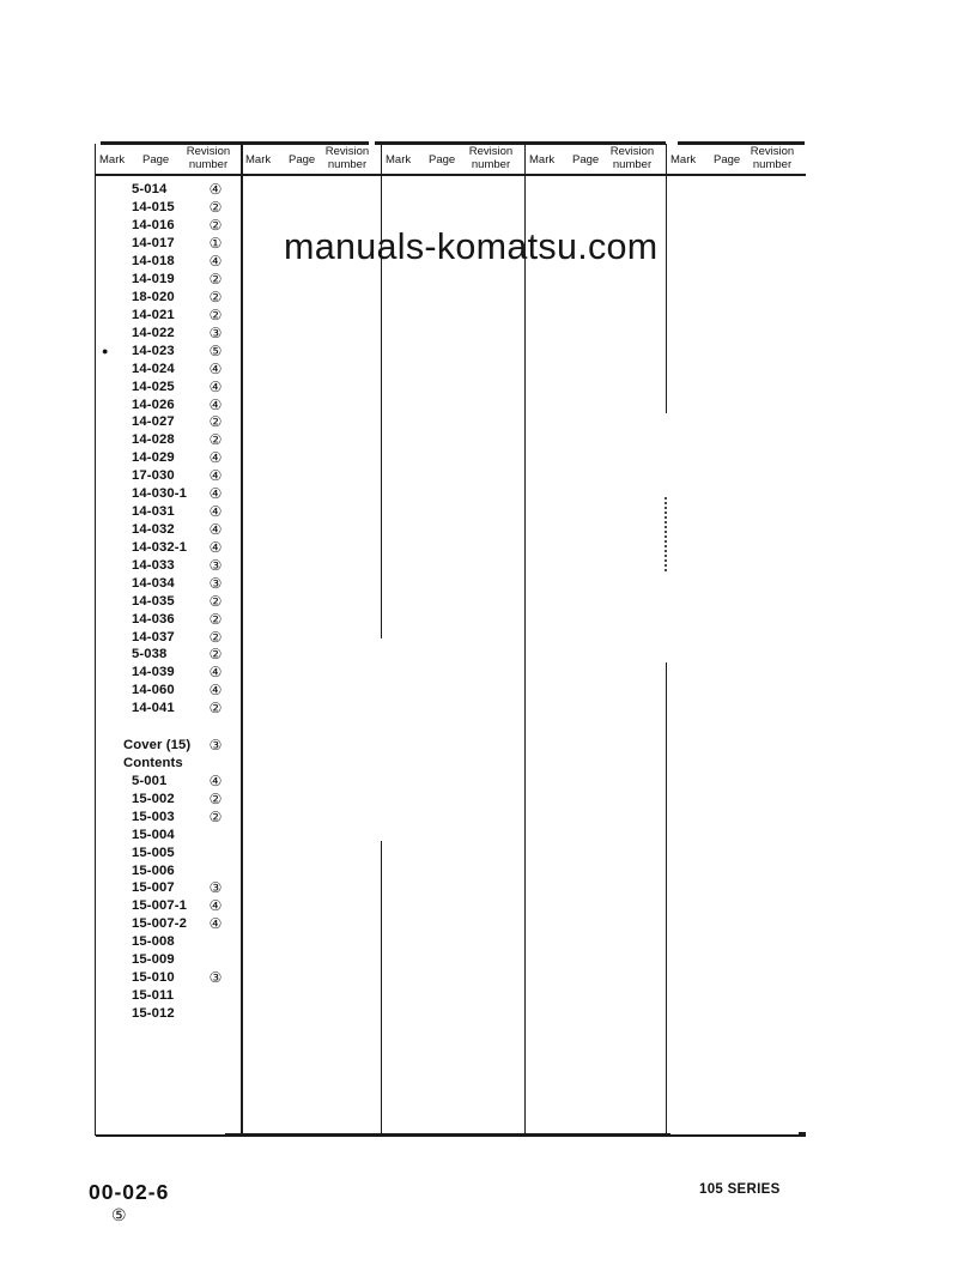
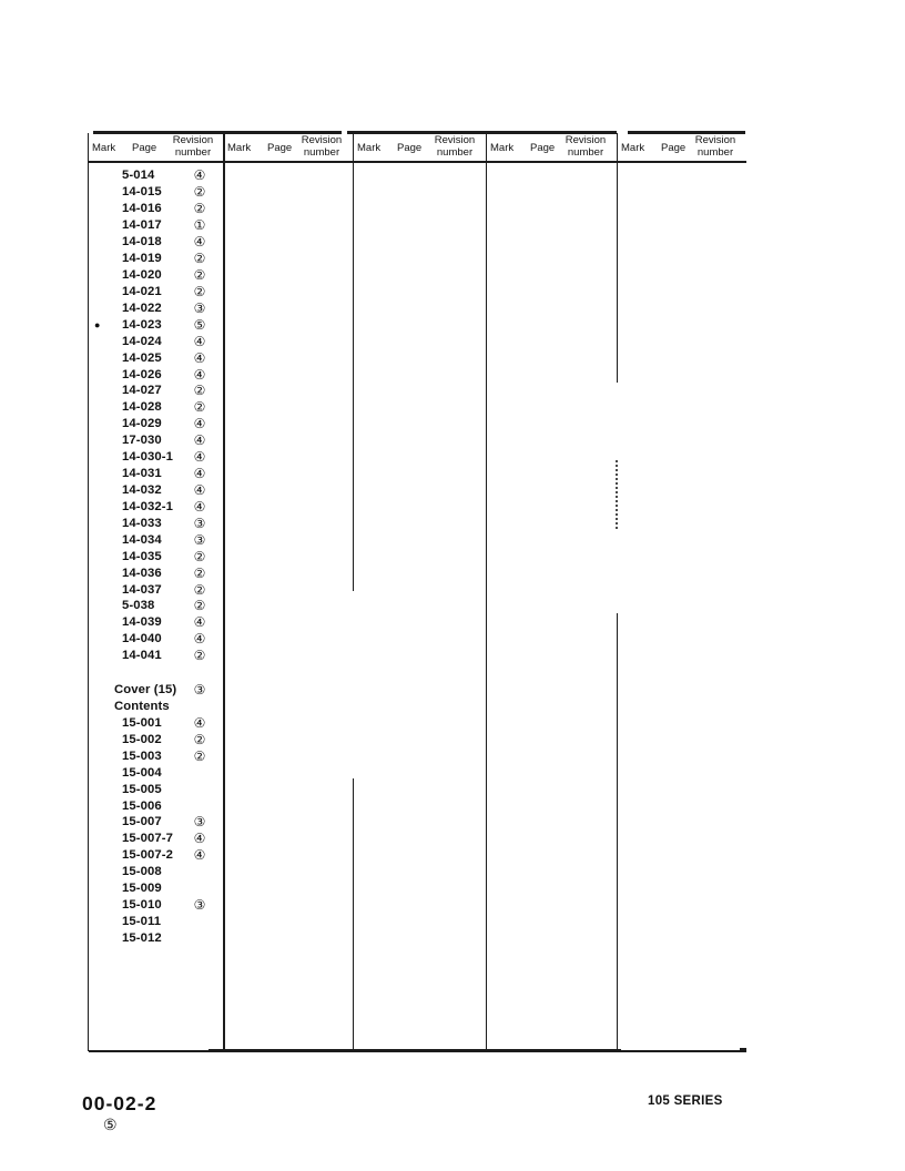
- manuals-komatsu.com
  Mark
  Page
  Revision number
  Mark
  Page
  Revision number
  Mark
  Page
  Revision number
  Mark
  Page
  Revision number
  Mark
  Page
  Revision number
  5-014
  ④
  14-015
  ②
  14-016
  ②
  14-017
  ①
  14-018
  ④
  14-019
  ②
- 18-020
+ 14-020
  ②
  14-021
  ②
  14-022
  ③
  ●
  14-023
  ⑤
  14-024
  ④
  14-025
  ④
  14-026
  ④
  14-027
  ②
  14-028
  ②
  14-029
  ④
  17-030
  ④
  14-030-1
  ④
  14-031
  ④
  14-032
  ④
  14-032-1
  ④
  14-033
  ③
  14-034
  ③
  14-035
  ②
  14-036
  ②
  14-037
  ②
  5-038
  ②
  14-039
  ④
- 14-060
+ 14-040
  ④
  14-041
  ②
  Cover (15)
  ③
  Contents
- 5-001
+ 15-001
  ④
  15-002
  ②
  15-003
  ②
  15-004
  15-005
  15-006
  15-007
  ③
- 15-007-1
+ 15-007-7
  ④
  15-007-2
  ④
  15-008
  15-009
  15-010
  ③
  15-011
  15-012
- 00-02-6
+ 00-02-2
  ⑤
  105 SERIES
